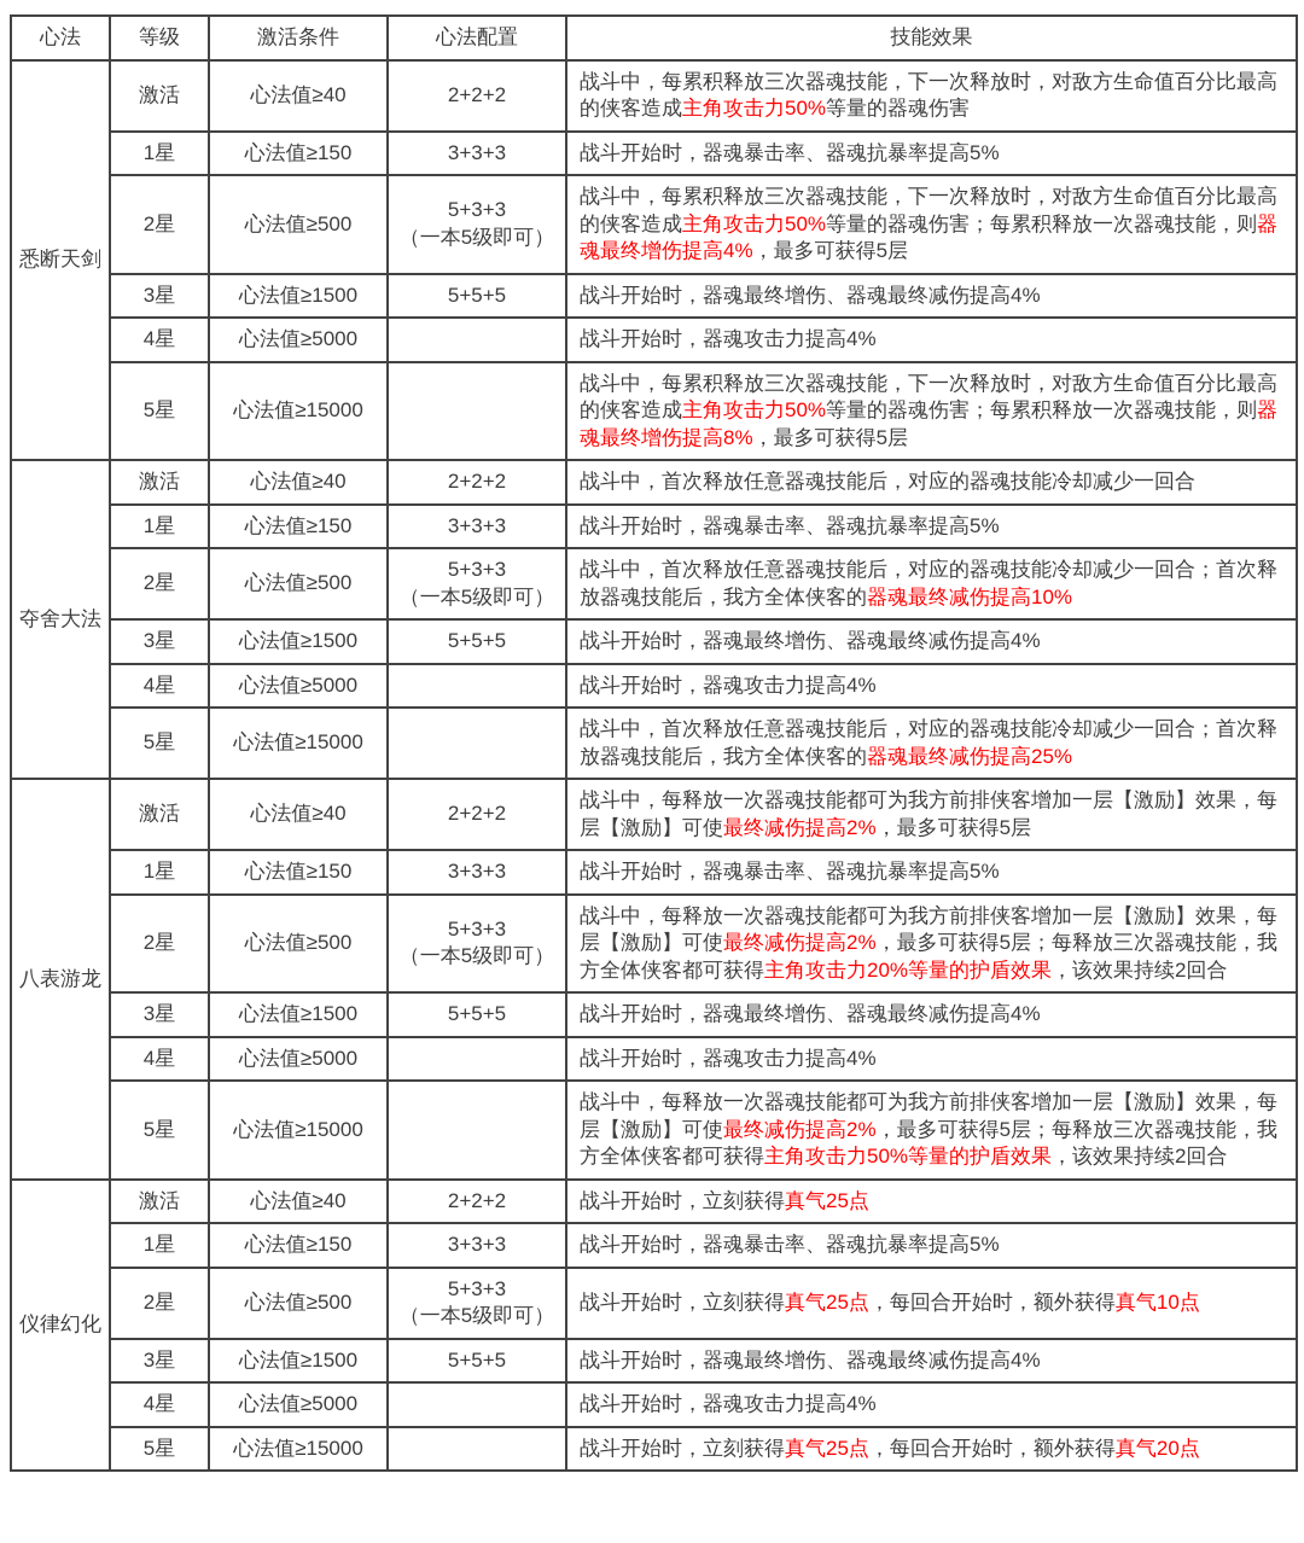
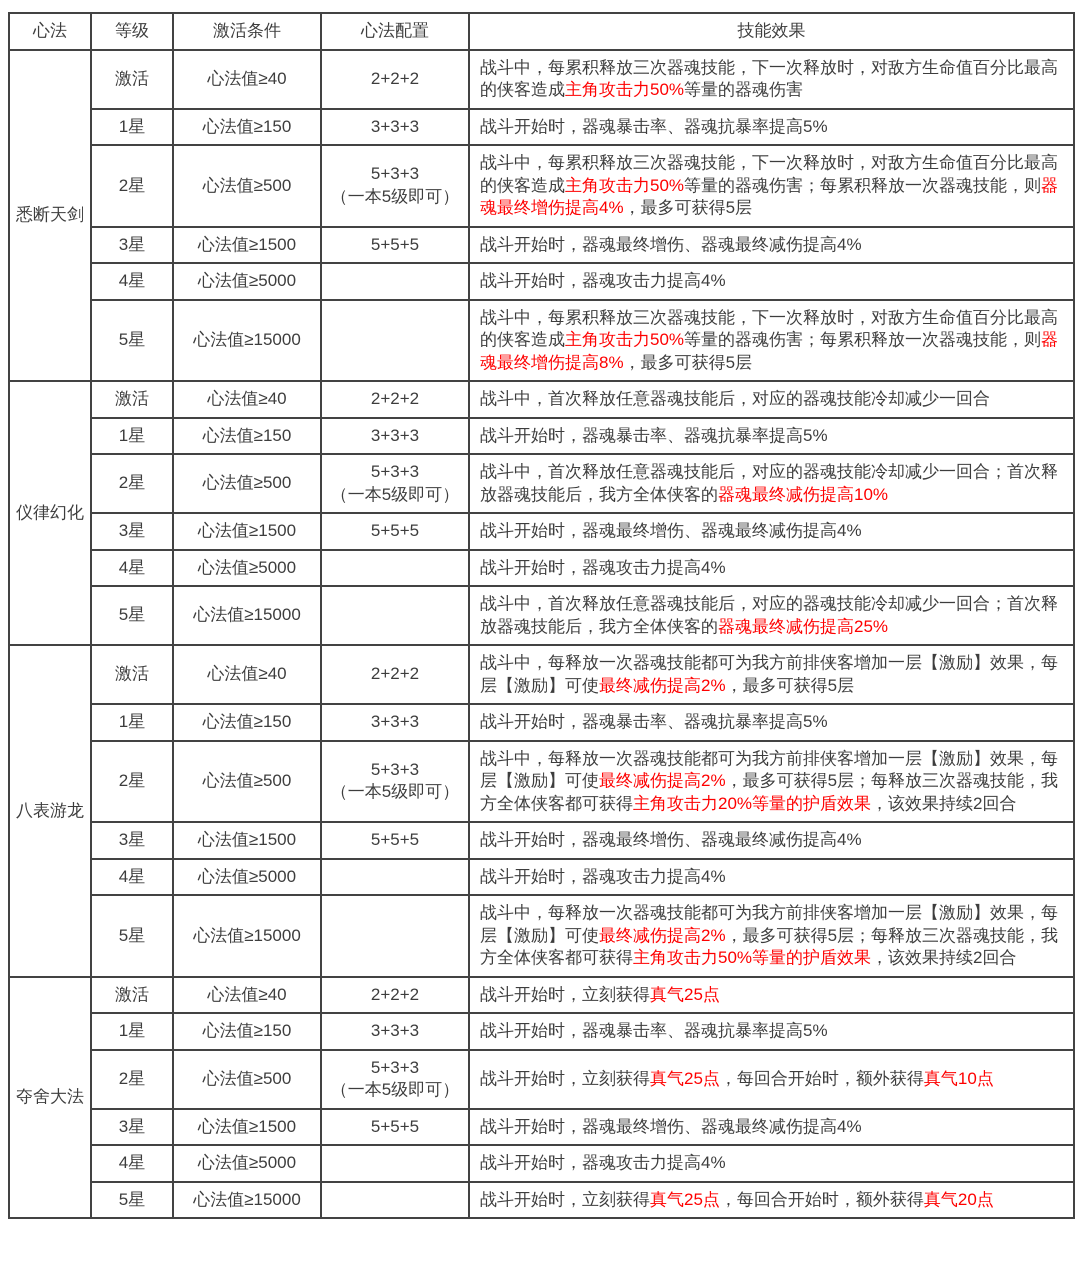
  心法	等级	激活条件	心法配置	技能效果
  悉断天剑	激活	心法值≥40	2+2+2	战斗中，每累积释放三次器魂技能，下一次释放时，对敌方生命值百分比最高的侠客造成主角攻击力50%等量的器魂伤害
  1星	心法值≥150	3+3+3	战斗开始时，器魂暴击率、器魂抗暴率提高5%
  2星	心法值≥500	5+3+3（一本5级即可）	战斗中，每累积释放三次器魂技能，下一次释放时，对敌方生命值百分比最高的侠客造成主角攻击力50%等量的器魂伤害；每累积释放一次器魂技能，则器魂最终增伤提高4%，最多可获得5层
  3星	心法值≥1500	5+5+5	战斗开始时，器魂最终增伤、器魂最终减伤提高4%
  4星	心法值≥5000		战斗开始时，器魂攻击力提高4%
  5星	心法值≥15000		战斗中，每累积释放三次器魂技能，下一次释放时，对敌方生命值百分比最高的侠客造成主角攻击力50%等量的器魂伤害；每累积释放一次器魂技能，则器魂最终增伤提高8%，最多可获得5层
- 夺舍大法	激活	心法值≥40	2+2+2	战斗中，首次释放任意器魂技能后，对应的器魂技能冷却减少一回合
+ 仪律幻化	激活	心法值≥40	2+2+2	战斗中，首次释放任意器魂技能后，对应的器魂技能冷却减少一回合
  1星	心法值≥150	3+3+3	战斗开始时，器魂暴击率、器魂抗暴率提高5%
  2星	心法值≥500	5+3+3（一本5级即可）	战斗中，首次释放任意器魂技能后，对应的器魂技能冷却减少一回合；首次释放器魂技能后，我方全体侠客的器魂最终减伤提高10%
  3星	心法值≥1500	5+5+5	战斗开始时，器魂最终增伤、器魂最终减伤提高4%
  4星	心法值≥5000		战斗开始时，器魂攻击力提高4%
  5星	心法值≥15000		战斗中，首次释放任意器魂技能后，对应的器魂技能冷却减少一回合；首次释放器魂技能后，我方全体侠客的器魂最终减伤提高25%
  八表游龙	激活	心法值≥40	2+2+2	战斗中，每释放一次器魂技能都可为我方前排侠客增加一层【激励】效果，每层【激励】可使最终减伤提高2%，最多可获得5层
  1星	心法值≥150	3+3+3	战斗开始时，器魂暴击率、器魂抗暴率提高5%
  2星	心法值≥500	5+3+3（一本5级即可）	战斗中，每释放一次器魂技能都可为我方前排侠客增加一层【激励】效果，每层【激励】可使最终减伤提高2%，最多可获得5层；每释放三次器魂技能，我方全体侠客都可获得主角攻击力20%等量的护盾效果，该效果持续2回合
  3星	心法值≥1500	5+5+5	战斗开始时，器魂最终增伤、器魂最终减伤提高4%
  4星	心法值≥5000		战斗开始时，器魂攻击力提高4%
  5星	心法值≥15000		战斗中，每释放一次器魂技能都可为我方前排侠客增加一层【激励】效果，每层【激励】可使最终减伤提高2%，最多可获得5层；每释放三次器魂技能，我方全体侠客都可获得主角攻击力50%等量的护盾效果，该效果持续2回合
- 仪律幻化	激活	心法值≥40	2+2+2	战斗开始时，立刻获得真气25点
+ 夺舍大法	激活	心法值≥40	2+2+2	战斗开始时，立刻获得真气25点
  1星	心法值≥150	3+3+3	战斗开始时，器魂暴击率、器魂抗暴率提高5%
  2星	心法值≥500	5+3+3（一本5级即可）	战斗开始时，立刻获得真气25点，每回合开始时，额外获得真气10点
  3星	心法值≥1500	5+5+5	战斗开始时，器魂最终增伤、器魂最终减伤提高4%
  4星	心法值≥5000		战斗开始时，器魂攻击力提高4%
  5星	心法值≥15000		战斗开始时，立刻获得真气25点，每回合开始时，额外获得真气20点
